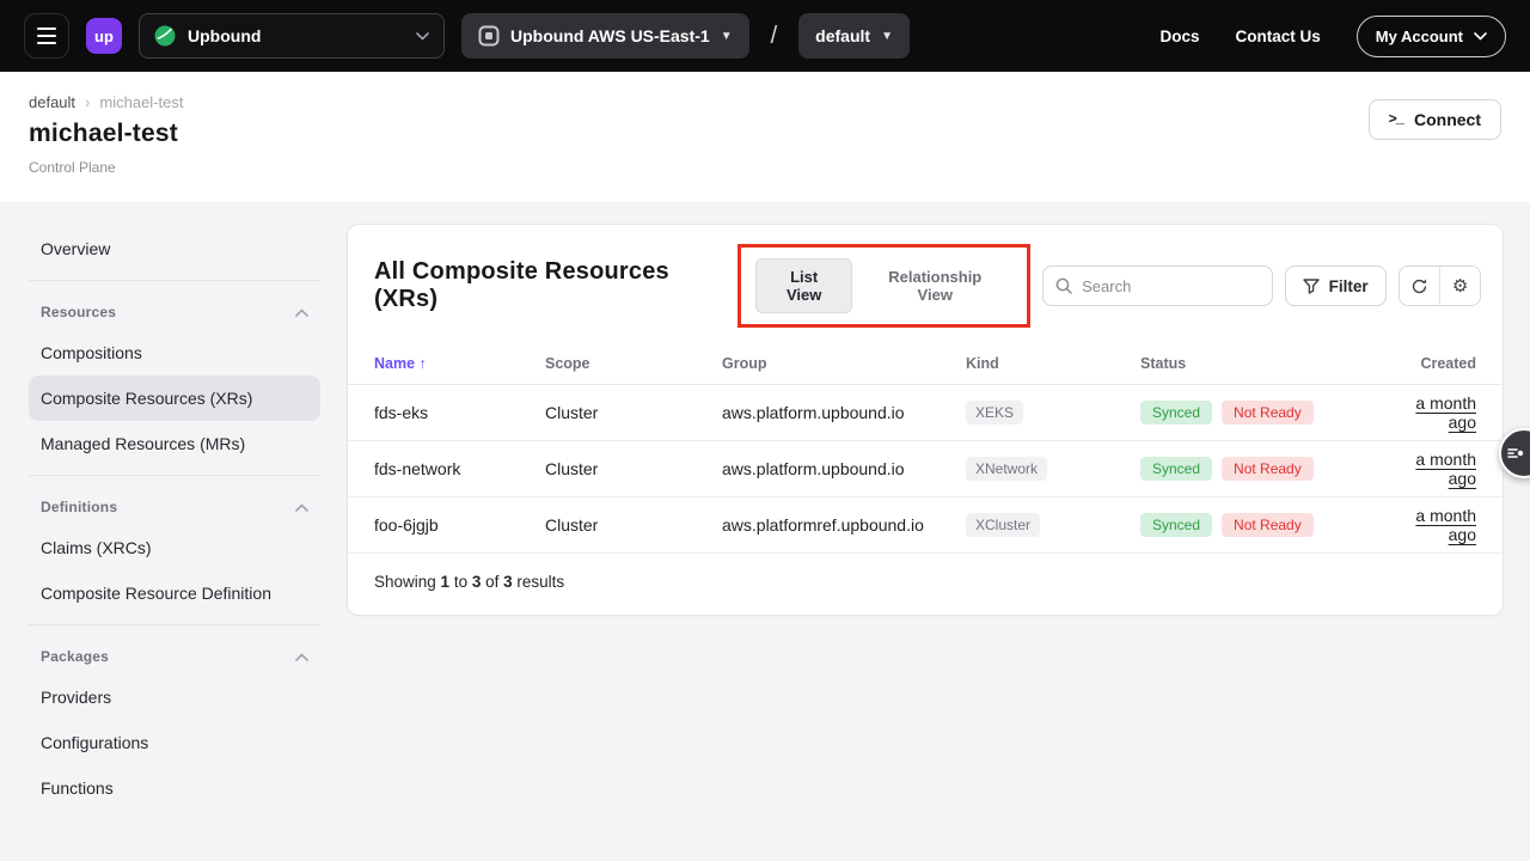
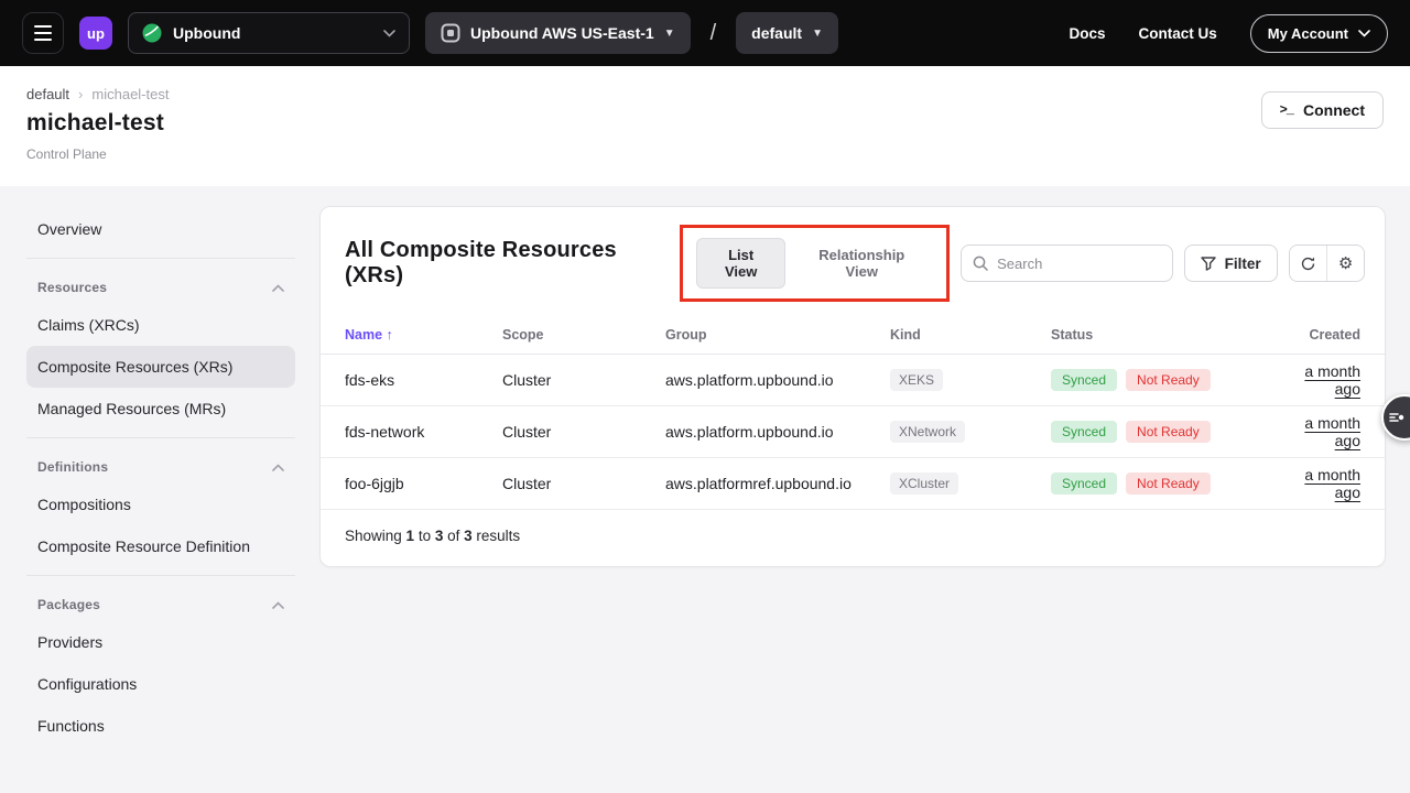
  up
  Upbound
  Upbound AWS US-East-1
  ▼
  /
  default
  ▼
  Docs
  Contact Us
  My Account
  default
  ›
  michael-test
  michael-test
  Control Plane
  >_
  Connect
  Overview
  Resources
- Compositions
+ Claims (XRCs)
  Composite Resources (XRs)
  Managed Resources (MRs)
  Definitions
- Claims (XRCs)
+ Compositions
  Composite Resource Definition
  Packages
  Providers
  Configurations
  Functions
  All Composite Resources (XRs)
  List View
  Relationship View
  Search
  Filter
  ⚙
  Name ↑
  Scope
  Group
  Kind
  Status
  Created
  fds-eks
  Cluster
  aws.platform.upbound.io
  XEKS
  Synced
  Not Ready
  a month ago
  fds-network
  Cluster
  aws.platform.upbound.io
  XNetwork
  Synced
  Not Ready
  a month ago
  foo-6jgjb
  Cluster
  aws.platformref.upbound.io
  XCluster
  Synced
  Not Ready
  a month ago
  Showing 1 to 3 of 3 results
